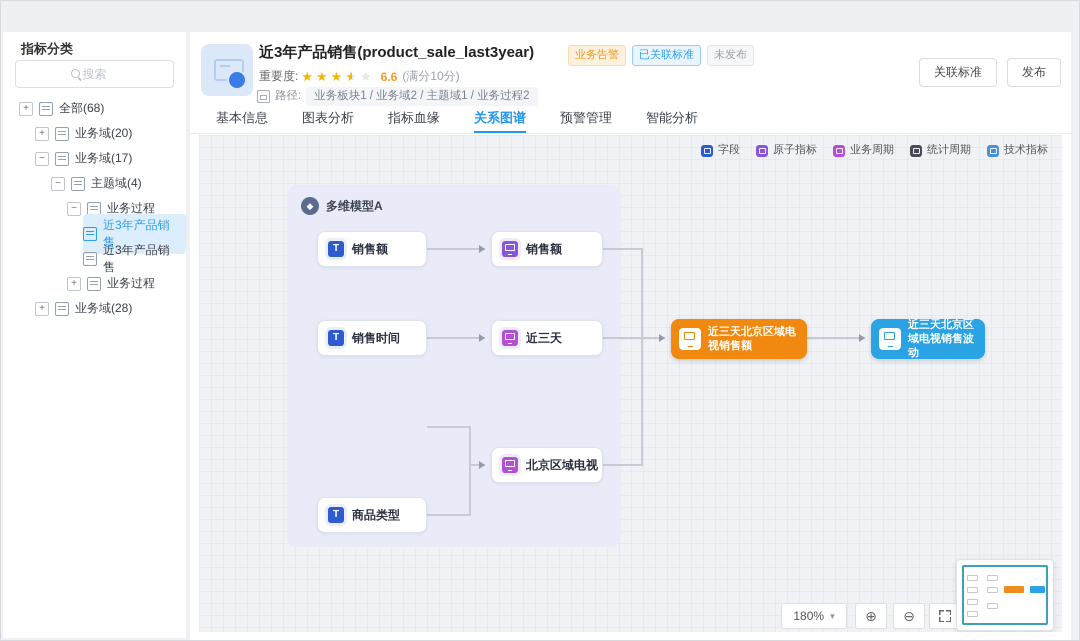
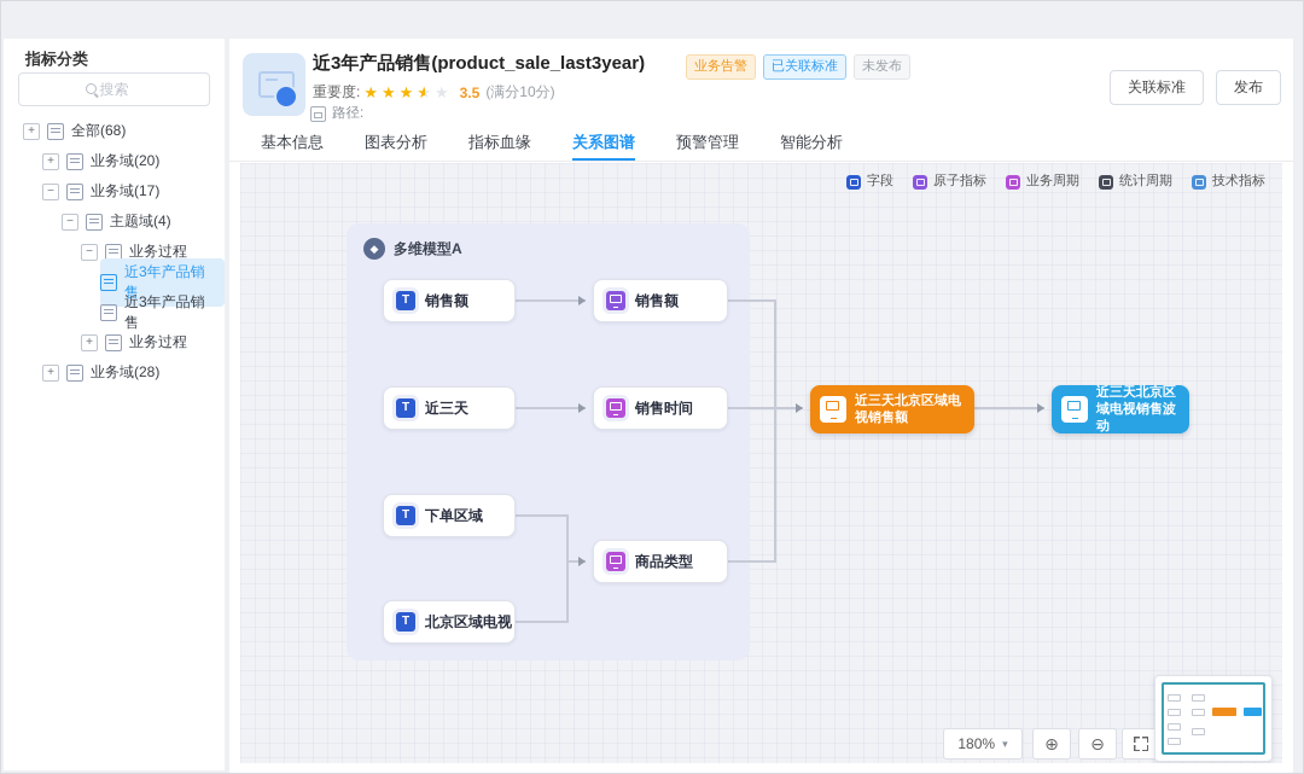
  指标分类
  搜索
  +
  全部(68)
  +
  业务域(20)
  −
  业务域(17)
  −
  主题域(4)
  −
  业务过程
  近3年产品销售
  近3年产品销售
  +
  业务过程
  +
  业务域(28)
  近3年产品销售(product_sale_last3year)
  业务告警
  已关联标准
  未发布
  重要度:
  ★
  ★
  ★
  ★
  ★
- 6.6
+ 3.5
  (满分10分)
  路径:
- 业务板块1 / 业务域2 / 主题域1 / 业务过程2
  关联标准
  发布
  基本信息
  图表分析
  指标血缘
  关系图谱
  预警管理
  智能分析
  字段
  原子指标
  业务周期
  统计周期
  技术指标
  ◆
  多维模型A
  销售额
- 销售时间
+ 近三天
+ 下单区域
- 商品类型
+ 北京区域电视
  销售额
- 近三天
+ 销售时间
- 北京区域电视
+ 商品类型
  近三天北京区域电视销售额
  近三天北京区域电视销售波动
  180%
  ▾
  ⊕
  ⊖
